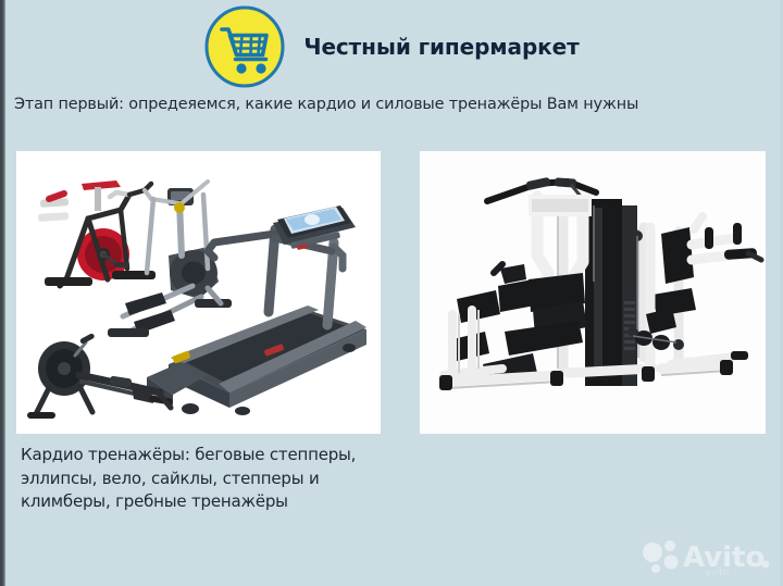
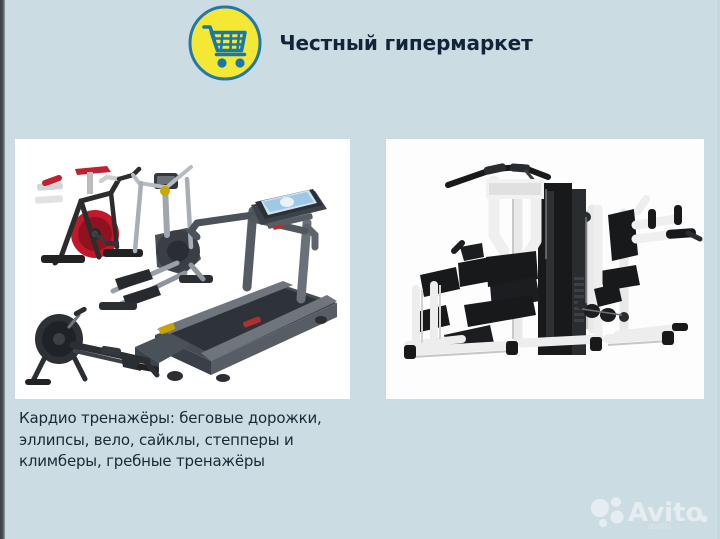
  Честный гипермаркет
- Этап первый: опредеяемся, какие кардио и силовые тренажёры Вам нужны
- Кардио тренажёры: беговые степперы, эллипсы, вело, сайклы, степперы и климберы, гребные тренажёры
+ Кардио тренажёры: беговые дорожки, эллипсы, вело, сайклы, степперы и климберы, гребные тренажёры
  Avito
